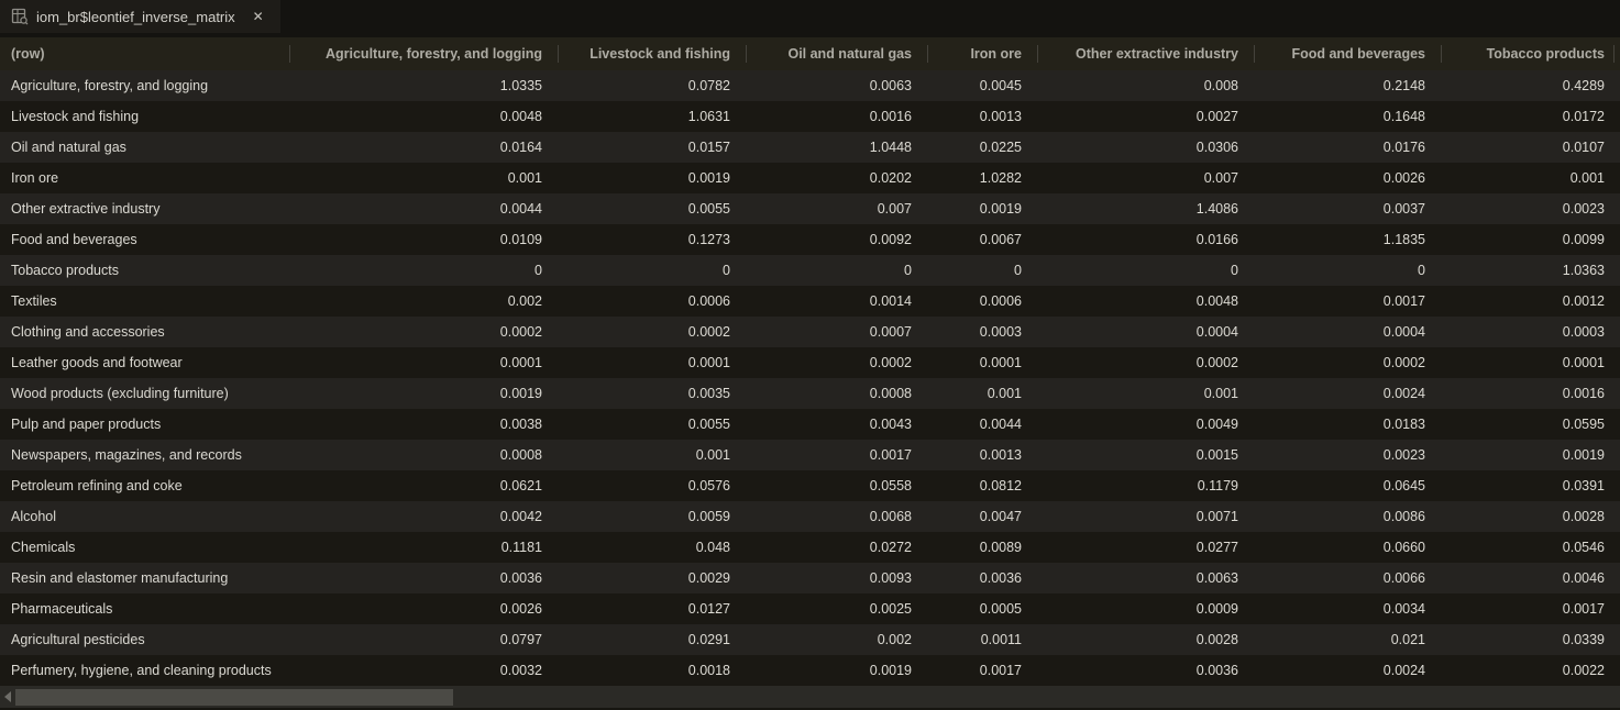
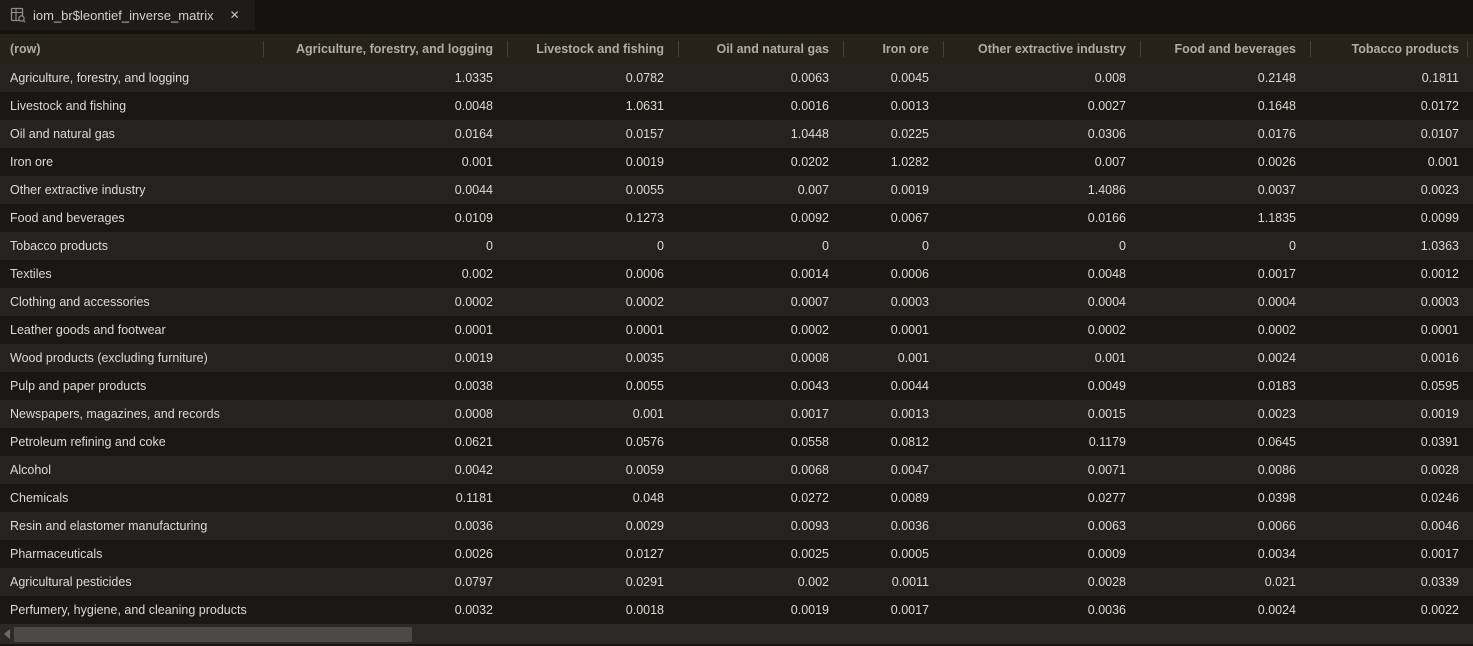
  iom_br$leontief_inverse_matrix
  ✕
  (row)
  Agriculture, forestry, and logging
  Livestock and fishing
  Oil and natural gas
  Iron ore
  Other extractive industry
  Food and beverages
  Tobacco products
  Agriculture, forestry, and logging
  1.0335
  0.0782
  0.0063
  0.0045
  0.008
  0.2148
- 0.4289
+ 0.1811
  Livestock and fishing
  0.0048
  1.0631
  0.0016
  0.0013
  0.0027
  0.1648
  0.0172
  Oil and natural gas
  0.0164
  0.0157
  1.0448
  0.0225
  0.0306
  0.0176
  0.0107
  Iron ore
  0.001
  0.0019
  0.0202
  1.0282
  0.007
  0.0026
  0.001
  Other extractive industry
  0.0044
  0.0055
  0.007
  0.0019
  1.4086
  0.0037
  0.0023
  Food and beverages
  0.0109
  0.1273
  0.0092
  0.0067
  0.0166
  1.1835
  0.0099
  Tobacco products
  0
  0
  0
  0
  0
  0
  1.0363
  Textiles
  0.002
  0.0006
  0.0014
  0.0006
  0.0048
  0.0017
  0.0012
  Clothing and accessories
  0.0002
  0.0002
  0.0007
  0.0003
  0.0004
  0.0004
  0.0003
  Leather goods and footwear
  0.0001
  0.0001
  0.0002
  0.0001
  0.0002
  0.0002
  0.0001
  Wood products (excluding furniture)
  0.0019
  0.0035
  0.0008
  0.001
  0.001
  0.0024
  0.0016
  Pulp and paper products
  0.0038
  0.0055
  0.0043
  0.0044
  0.0049
  0.0183
  0.0595
  Newspapers, magazines, and records
  0.0008
  0.001
  0.0017
  0.0013
  0.0015
  0.0023
  0.0019
  Petroleum refining and coke
  0.0621
  0.0576
  0.0558
  0.0812
  0.1179
  0.0645
  0.0391
  Alcohol
  0.0042
  0.0059
  0.0068
  0.0047
  0.0071
  0.0086
  0.0028
  Chemicals
  0.1181
  0.048
  0.0272
  0.0089
  0.0277
- 0.0660
+ 0.0398
- 0.0546
+ 0.0246
  Resin and elastomer manufacturing
  0.0036
  0.0029
  0.0093
  0.0036
  0.0063
  0.0066
  0.0046
  Pharmaceuticals
  0.0026
  0.0127
  0.0025
  0.0005
  0.0009
  0.0034
  0.0017
  Agricultural pesticides
  0.0797
  0.0291
  0.002
  0.0011
  0.0028
  0.021
  0.0339
  Perfumery, hygiene, and cleaning products
  0.0032
  0.0018
  0.0019
  0.0017
  0.0036
  0.0024
  0.0022
